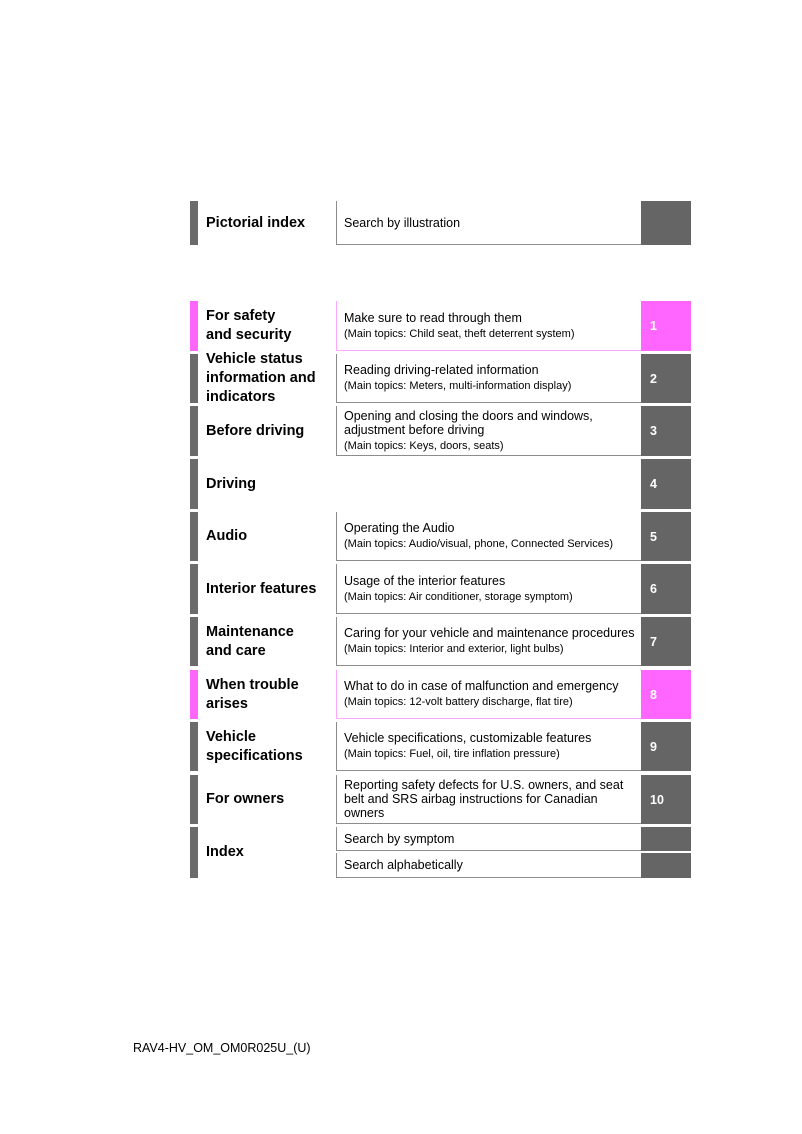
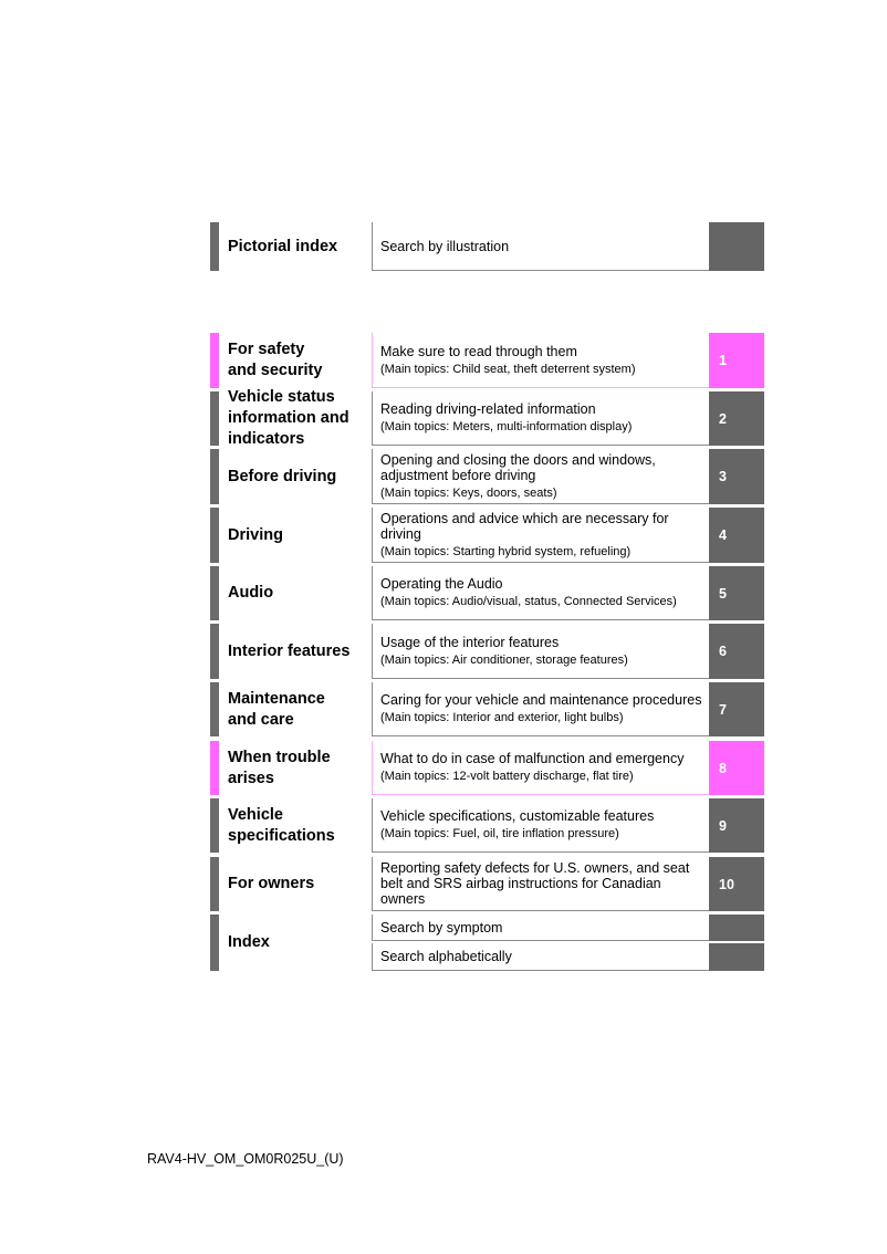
  Pictorial index
  Search by illustration
  For safety
  and security
  Make sure to read through them
  (Main topics: Child seat, theft deterrent system)
  1
  Vehicle status
  information and
  indicators
  Reading driving-related information
  (Main topics: Meters, multi-information display)
  2
  Before driving
  Opening and closing the doors and windows, adjustment before driving
  (Main topics: Keys, doors, seats)
  3
  Driving
+ Operations and advice which are necessary for driving
+ (Main topics: Starting hybrid system, refueling)
  4
  Audio
  Operating the Audio
- (Main topics: Audio/visual, phone, Connected Services)
+ (Main topics: Audio/visual, status, Connected Services)
  5
  Interior features
  Usage of the interior features
- (Main topics: Air conditioner, storage symptom)
+ (Main topics: Air conditioner, storage features)
  6
  Maintenance
  and care
  Caring for your vehicle and maintenance procedures
  (Main topics: Interior and exterior, light bulbs)
  7
  When trouble
  arises
  What to do in case of malfunction and emergency
  (Main topics: 12-volt battery discharge, flat tire)
  8
  Vehicle
  specifications
  Vehicle specifications, customizable features
  (Main topics: Fuel, oil, tire inflation pressure)
  9
  For owners
  Reporting safety defects for U.S. owners, and seat belt and SRS airbag instructions for Canadian owners
  10
  Index
  Search by symptom
  Search alphabetically
  RAV4-HV_OM_OM0R025U_(U)
